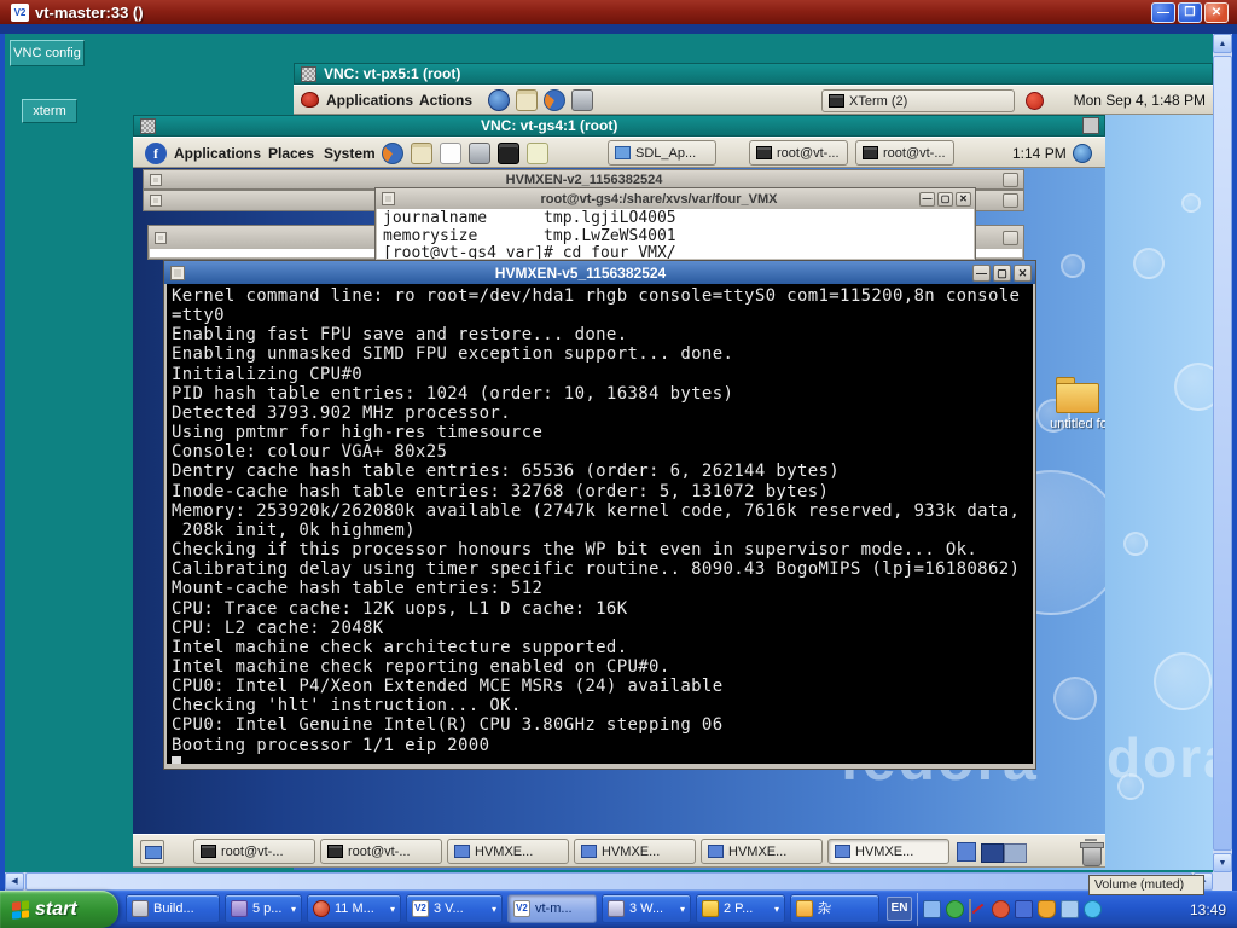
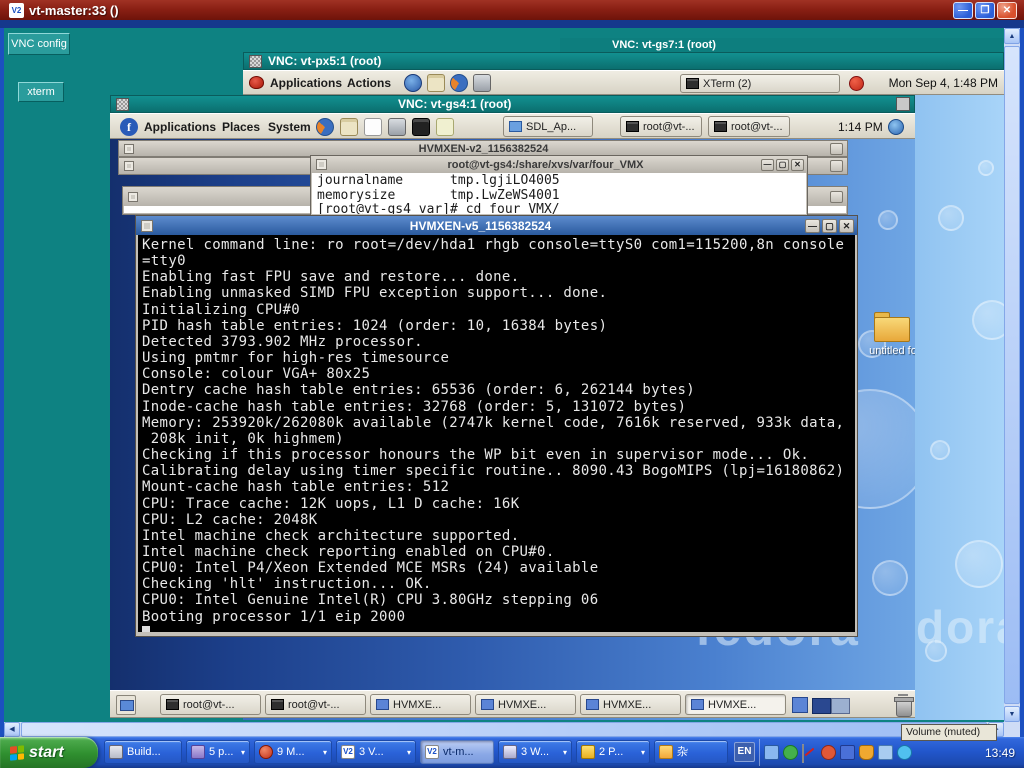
  V2
  vt-master:33 ()
  —
  ❐
  ✕
+ VNC: vt-gs7:1 (root)
  VNC config
  xterm
  VNC: vt-px5:1 (root)
  Applications
  Actions
  XTerm (2)
  Mon Sep 4, 1:48 PM
  dor
  VNC: vt-gs4:1 (root)
  f
  Applications
  Places
  System
  SDL_Ap...
  root@vt-...
  root@vt-...
  1:14 PM
  untitled fo
  HVMXEN-v2_1156382524
  root@vt-gs4:/share/xvs/var/four_VMX
  —
  ▢
  ✕
  journalname tmp.lgjiLO4005
  memorysize tmp.LwZeWS4001
  [root@vt-gs4 var]# cd four_VMX/
  HVMXEN-v5_1156382524
  —
  ▢
  ✕
  Kernel command line: ro root=/dev/hda1 rhgb console=ttyS0 com1=115200,8n console
  =tty0
  Enabling fast FPU save and restore... done.
  Enabling unmasked SIMD FPU exception support... done.
  Initializing CPU#0
  PID hash table entries: 1024 (order: 10, 16384 bytes)
  Detected 3793.902 MHz processor.
  Using pmtmr for high-res timesource
  Console: colour VGA+ 80x25
  Dentry cache hash table entries: 65536 (order: 6, 262144 bytes)
  Inode-cache hash table entries: 32768 (order: 5, 131072 bytes)
  Memory: 253920k/262080k available (2747k kernel code, 7616k reserved, 933k data,
  208k init, 0k highmem)
  Checking if this processor honours the WP bit even in supervisor mode... Ok.
  Calibrating delay using timer specific routine.. 8090.43 BogoMIPS (lpj=16180862)
  Mount-cache hash table entries: 512
  CPU: Trace cache: 12K uops, L1 D cache: 16K
  CPU: L2 cache: 2048K
  Intel machine check architecture supported.
  Intel machine check reporting enabled on CPU#0.
  CPU0: Intel P4/Xeon Extended MCE MSRs (24) available
  Checking 'hlt' instruction... OK.
  CPU0: Intel Genuine Intel(R) CPU 3.80GHz stepping 06
  Booting processor 1/1 eip 2000
  root@vt-...
  root@vt-...
  HVMXE...
  HVMXE...
  HVMXE...
  HVMXE...
  start
  Build...
  5 p...
  ▾
- 11 M...
+ 9 M...
  ▾
  V2
  3 V...
  ▾
  V2
  vt-m...
  3 W...
  ▾
  2 P...
  ▾
  杂
  EN
  13:49
  Volume (muted)
